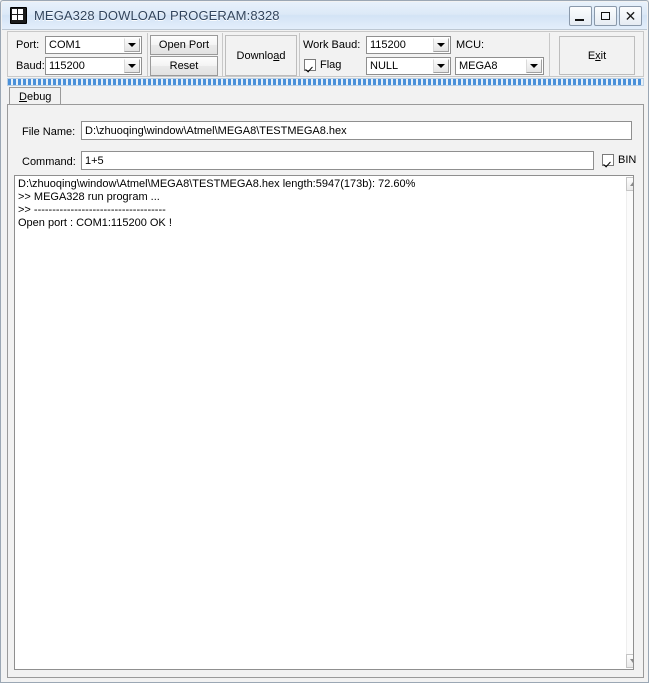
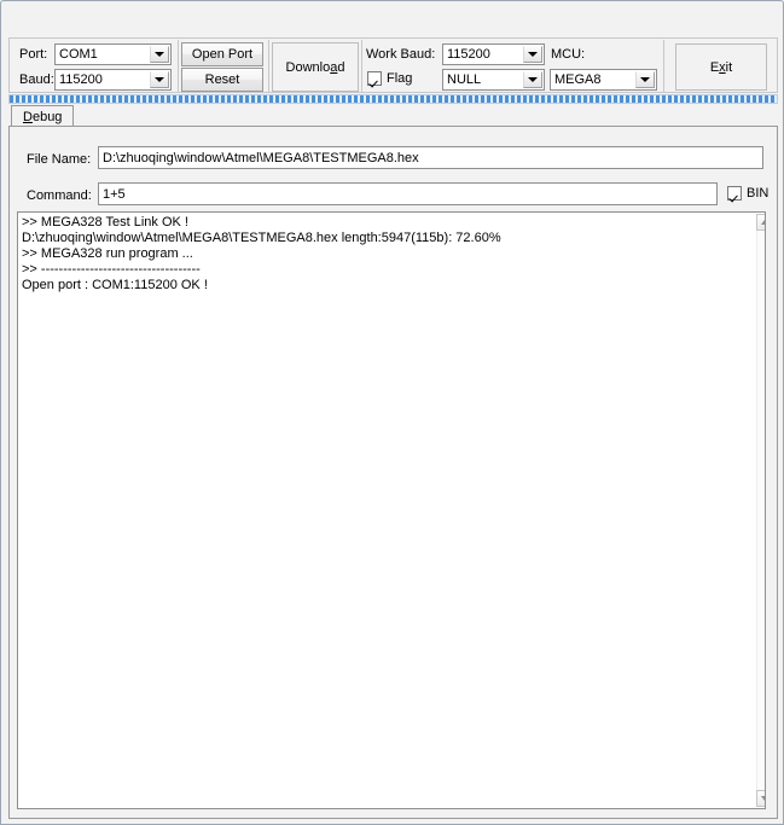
- MEGA328 DOWLOAD PROGERAM:8328
- ✕
  Port:
  COM1
  Baud:
  115200
  Open Port
  Reset
  Download
  Work Baud:
  115200
  Flag
  NULL
  MCU:
  MEGA8
  Exit
  Debug
  File Name:
  D:\zhuoqing\window\Atmel\MEGA8\TESTMEGA8.hex
  Command:
  1+5
  BIN
+ >> MEGA328 Test Link OK !
- D:\zhuoqing\window\Atmel\MEGA8\TESTMEGA8.hex length:5947(173b): 72.60%
+ D:\zhuoqing\window\Atmel\MEGA8\TESTMEGA8.hex length:5947(115b): 72.60%
  >> MEGA328 run program ...
  >> ------------------------------------
  Open port : COM1:115200 OK !
